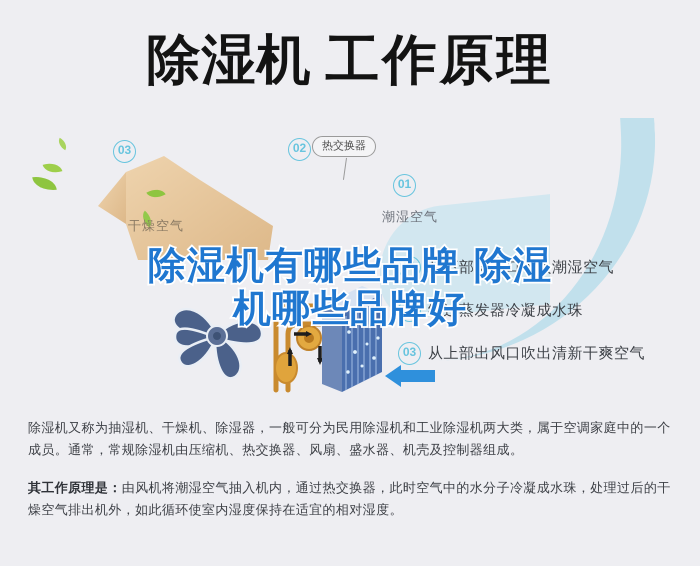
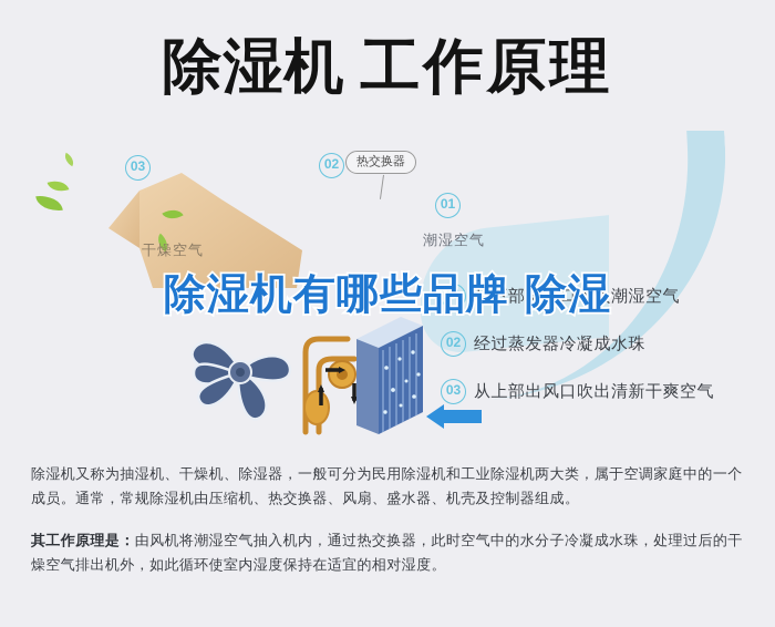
  除湿机 工作原理
  03
  02
  01
  热交换器
  干燥空气
  潮湿空气
  01
  从下部进风口吸入潮湿空气
  02
  经过蒸发器冷凝成水珠
  03
  从上部出风口吹出清新干爽空气
  除湿机有哪些品牌 除湿
- 机哪些品牌好
  除湿机又称为抽湿机、干燥机、除湿器，一般可分为民用除湿机和工业除湿机两大类，属于空调家庭中的一个成员。通常，常规除湿机由压缩机、热交换器、风扇、盛水器、机壳及控制器组成。
  其工作原理是：由风机将潮湿空气抽入机内，通过热交换器，此时空气中的水分子冷凝成水珠，处理过后的干燥空气排出机外，如此循环使室内湿度保持在适宜的相对湿度。
